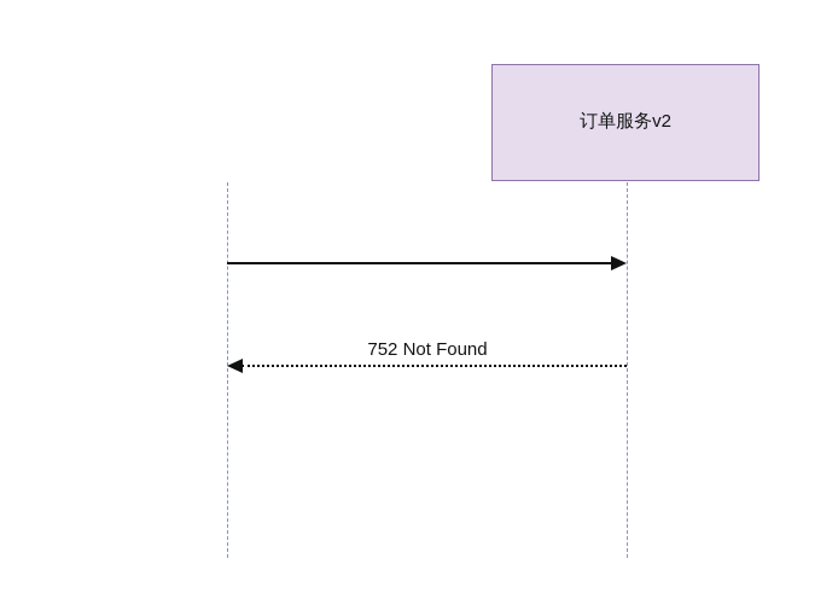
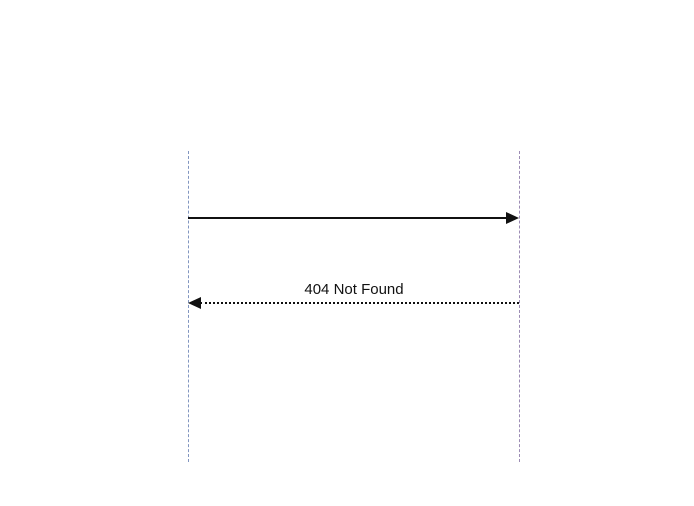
- 订单服务v2
- 752 Not Found
+ 404 Not Found
